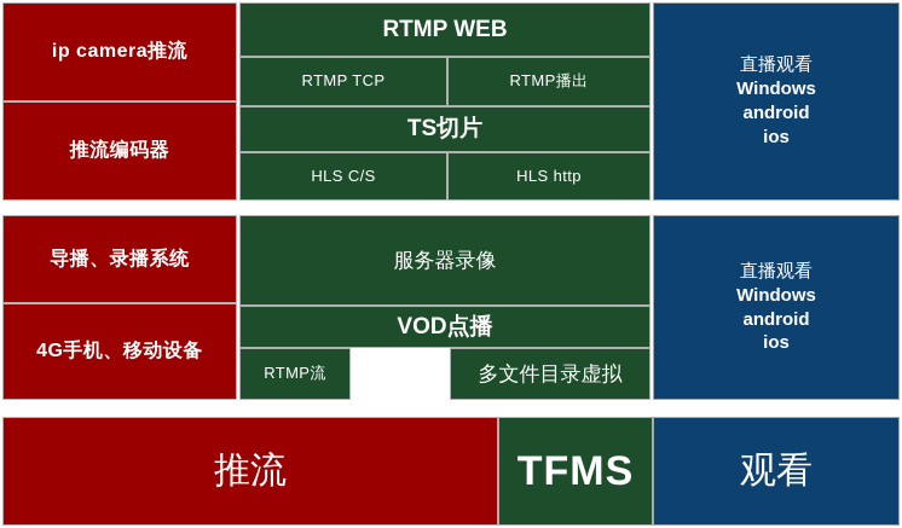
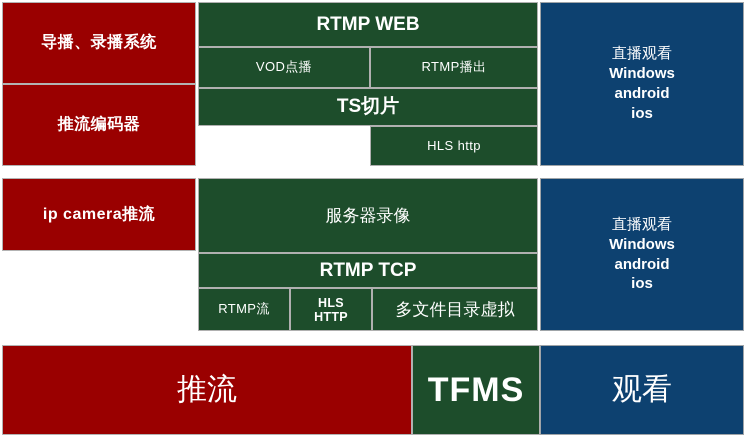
- ip camera推流
+ 导播、录播系统
  推流编码器
  RTMP WEB
- RTMP TCP
+ VOD点播
  RTMP播出
  TS切片
- HLS C/S
  HLS http
  直播观看
  Windows
  android
  ios
- 导播、录播系统
+ ip camera推流
- 4G手机、移动设备
  服务器录像
- VOD点播
+ RTMP TCP
  RTMP流
+ HLS
+ HTTP
  多文件目录虚拟
  直播观看
  Windows
  android
  ios
  推流
  TFMS
  观看
